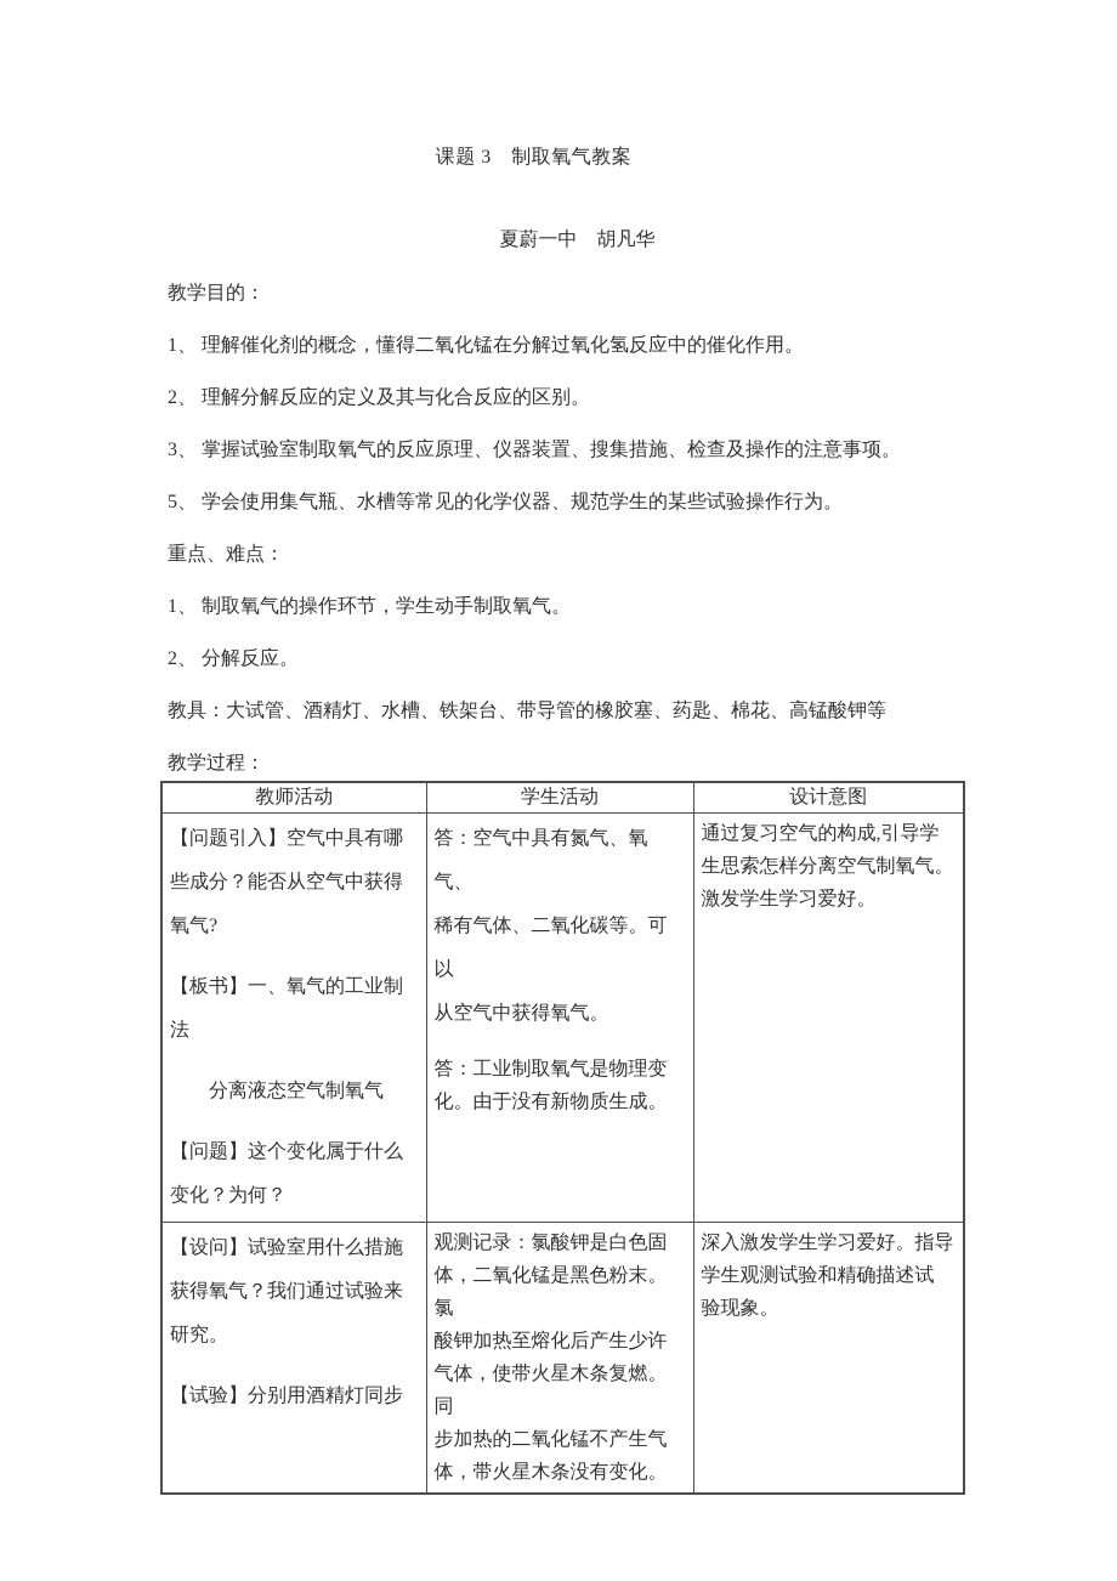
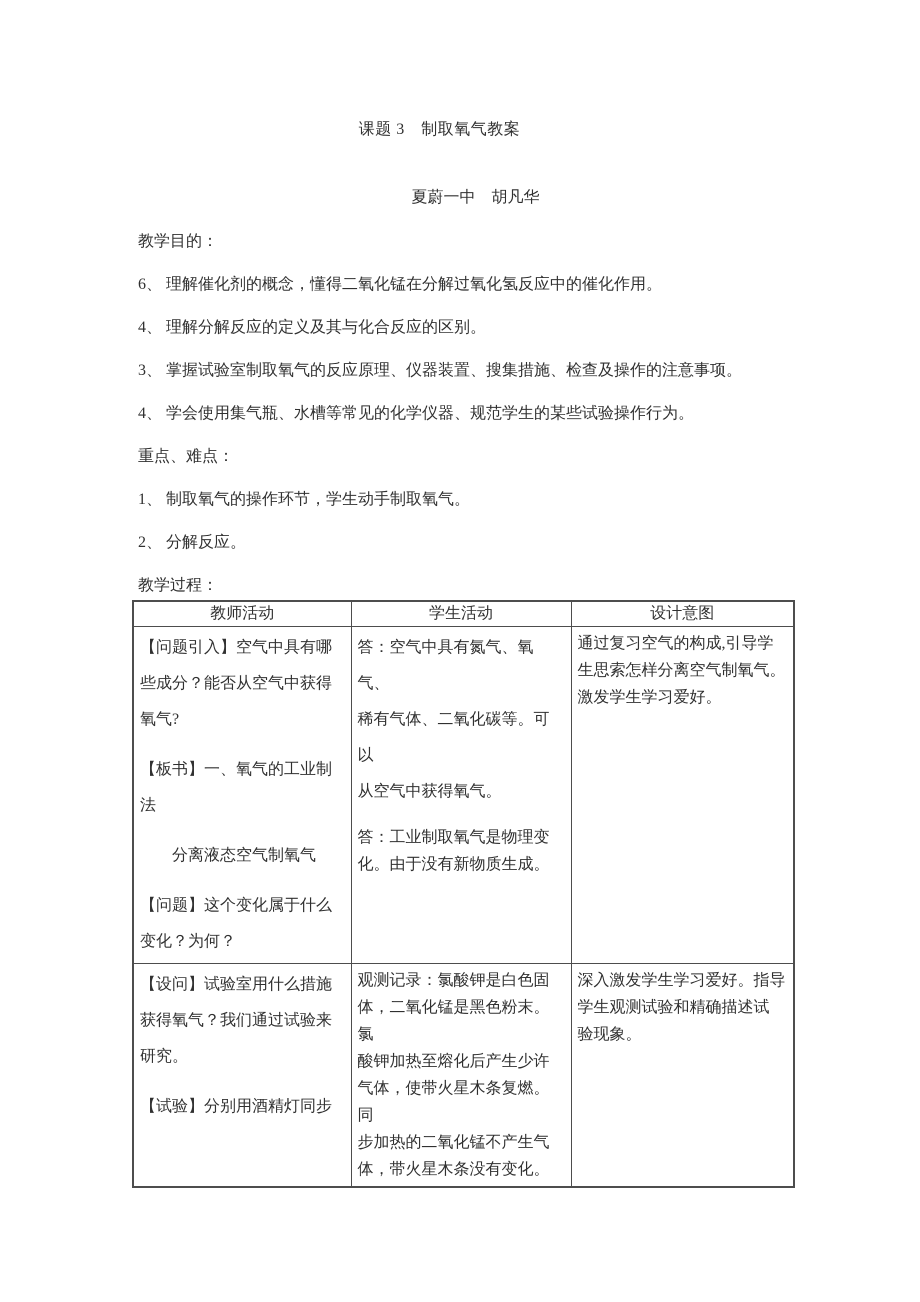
  课题 3 制取氧气教案
  夏蔚一中 胡凡华
  教学目的：
- 1、 理解催化剂的概念，懂得二氧化锰在分解过氧化氢反应中的催化作用。
+ 6、 理解催化剂的概念，懂得二氧化锰在分解过氧化氢反应中的催化作用。
- 2、 理解分解反应的定义及其与化合反应的区别。
+ 4、 理解分解反应的定义及其与化合反应的区别。
  3、 掌握试验室制取氧气的反应原理、仪器装置、搜集措施、检查及操作的注意事项。
- 5、 学会使用集气瓶、水槽等常见的化学仪器、规范学生的某些试验操作行为。
+ 4、 学会使用集气瓶、水槽等常见的化学仪器、规范学生的某些试验操作行为。
  重点、难点：
  1、 制取氧气的操作环节，学生动手制取氧气。
  2、 分解反应。
- 教具：大试管、酒精灯、水槽、铁架台、带导管的橡胶塞、药匙、棉花、高锰酸钾等
  教学过程：
  教师活动	学生活动	设计意图
  【问题引入】空气中具有哪 些成分？能否从空气中获得 氧气? 【板书】一、氧气的工业制 法 分离液态空气制氧气 【问题】这个变化属于什么 变化？为何？	答：空气中具有氮气、氧气、 稀有气体、二氧化碳等。可以 从空气中获得氧气。 答：工业制取氧气是物理变 化。由于没有新物质生成。	通过复习空气的构成,引导学 生思索怎样分离空气制氧气。 激发学生学习爱好。
  【设问】试验室用什么措施 获得氧气？我们通过试验来 研究。 【试验】分别用酒精灯同步	观测记录：氯酸钾是白色固 体，二氧化锰是黑色粉末。氯 酸钾加热至熔化后产生少许 气体，使带火星木条复燃。同 步加热的二氧化锰不产生气 体，带火星木条没有变化。	深入激发学生学习爱好。指导 学生观测试验和精确描述试 验现象。
